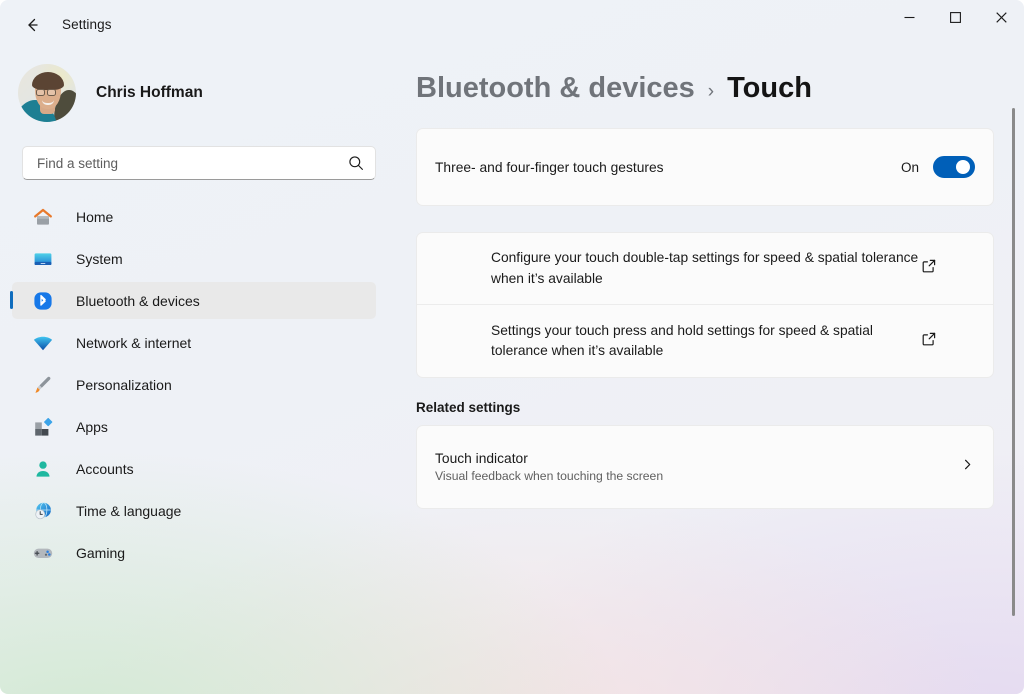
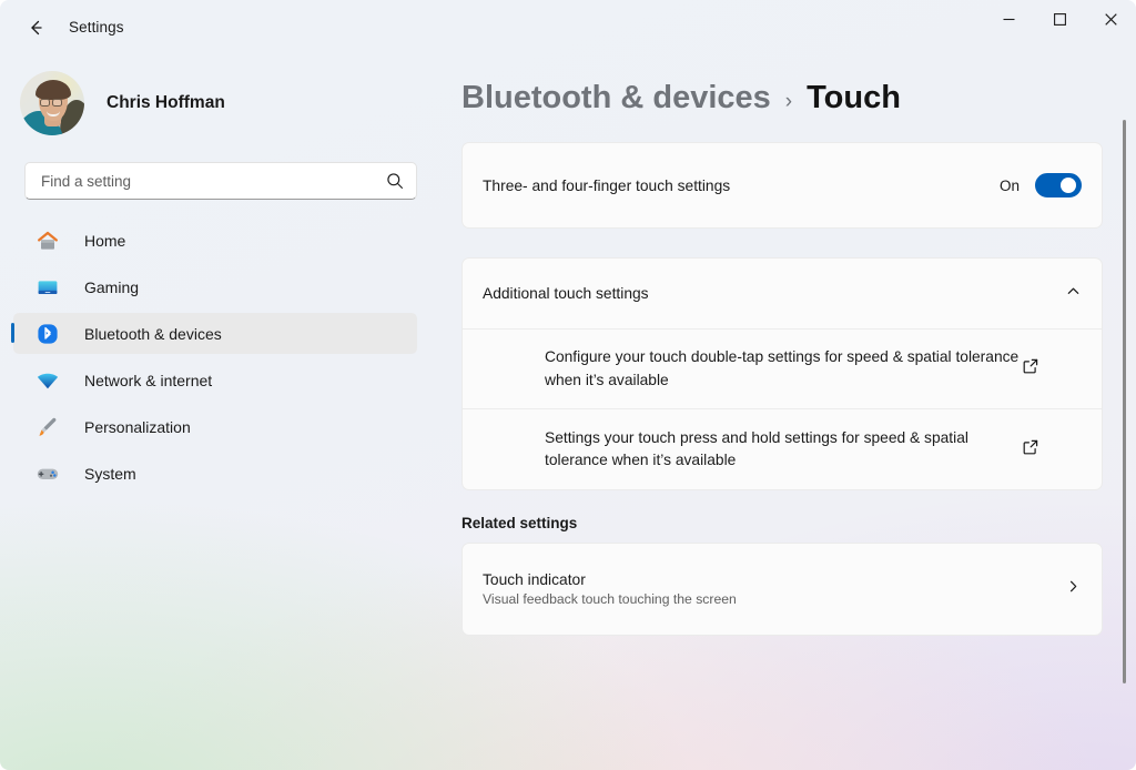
  Settings
  Chris Hoffman
  Find a setting
  Home
- System
+ Gaming
  Bluetooth & devices
  Network & internet
  Personalization
- Apps
- Accounts
- Time & language
- Gaming
+ System
  Bluetooth & devices
  ›
  Touch
- Three- and four-finger touch gestures
+ Three- and four-finger touch settings
  On
+ Additional touch settings
  Configure your touch double-tap settings for speed & spatial tolerance when it’s available
  Settings your touch press and hold settings for speed & spatial tolerance when it’s available
  Related settings
  Touch indicator
- Visual feedback when touching the screen
+ Visual feedback touch touching the screen
